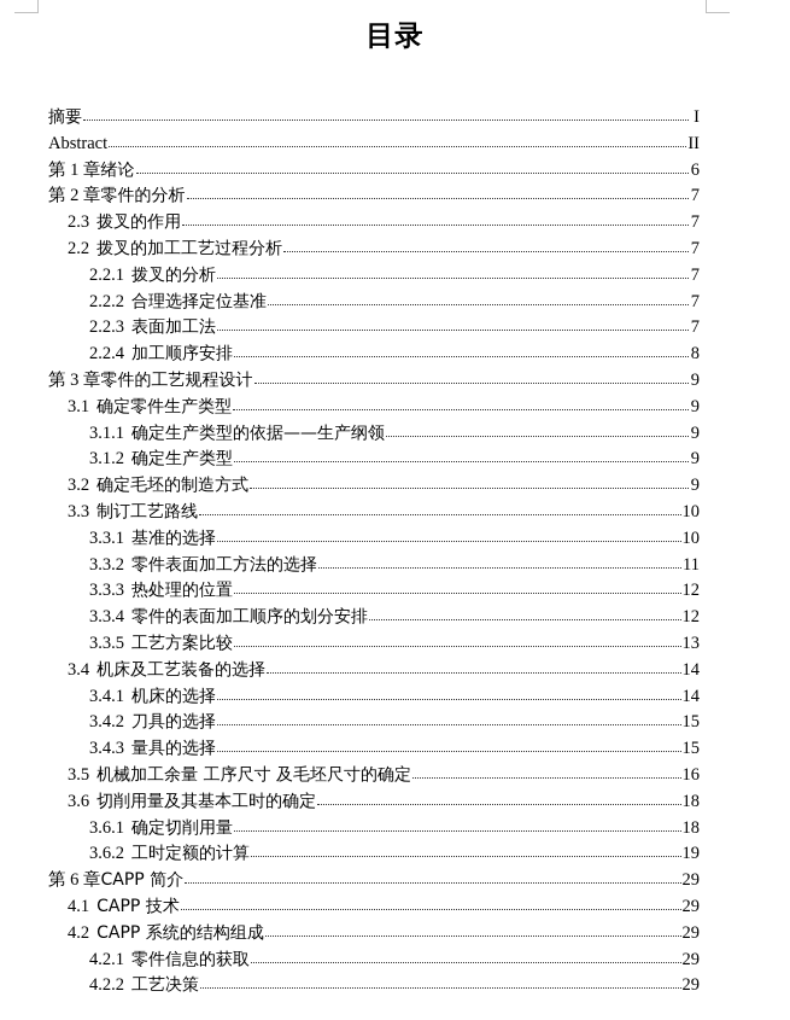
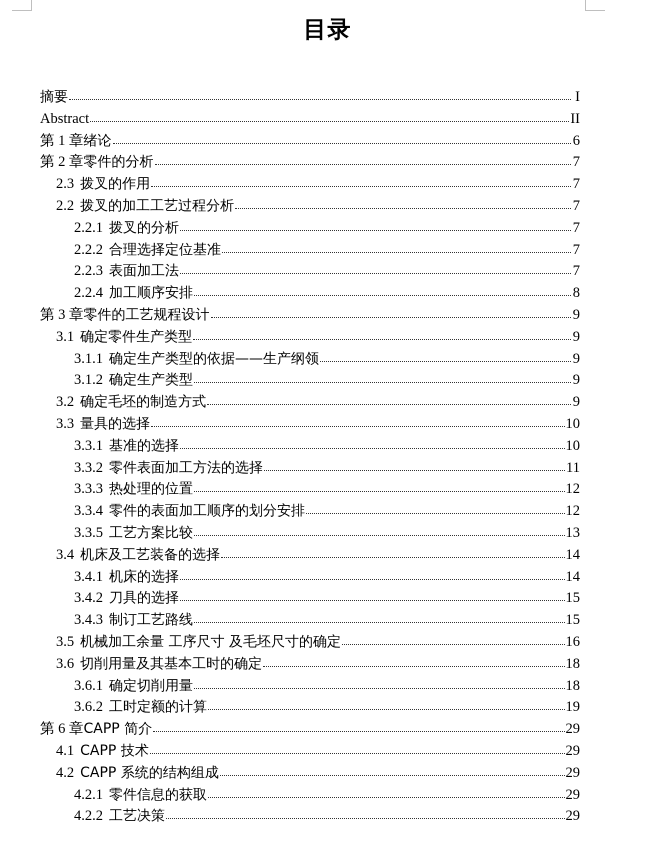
  目录
  摘要
  I
  Abstract
  II
  第 1 章
  绪论
  6
  第 2 章
  零件的分析
  7
  2.3
  拨叉的作用
  7
  2.2
  拨叉的加工工艺过程分析
  7
  2.2.1
  拨叉的分析
  7
  2.2.2
  合理选择定位基准
  7
  2.2.3
  表面加工法
  7
  2.2.4
  加工顺序安排
  8
  第 3 章
  零件的工艺规程设计
  9
  3.1
  确定零件生产类型
  9
  3.1.1
  确定生产类型的依据——生产纲领
  9
  3.1.2
  确定生产类型
  9
  3.2
  确定毛坯的制造方式
  9
  3.3
- 制订工艺路线
+ 量具的选择
  10
  3.3.1
  基准的选择
  10
  3.3.2
  零件表面加工方法的选择
  11
  3.3.3
  热处理的位置
  12
  3.3.4
  零件的表面加工顺序的划分安排
  12
  3.3.5
  工艺方案比较
  13
  3.4
  机床及工艺装备的选择
  14
  3.4.1
  机床的选择
  14
  3.4.2
  刀具的选择
  15
  3.4.3
- 量具的选择
+ 制订工艺路线
  15
  3.5
  机械加工余量 工序尺寸 及毛坯尺寸的确定
  16
  3.6
  切削用量及其基本工时的确定
  18
  3.6.1
  确定切削用量
  18
  3.6.2
  工时定额的计算
  19
  第 6 章
  CAPP 简介
  29
  4.1
  CAPP 技术
  29
  4.2
  CAPP 系统的结构组成
  29
  4.2.1
  零件信息的获取
  29
  4.2.2
  工艺决策
  29
